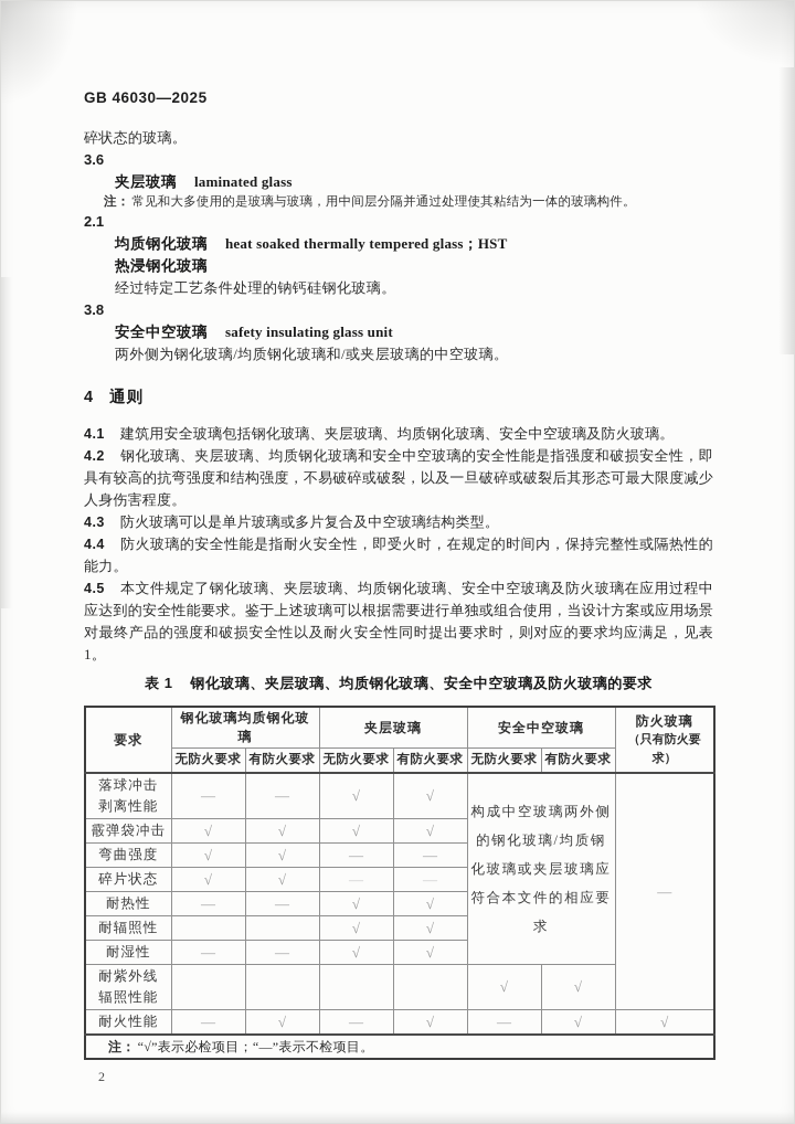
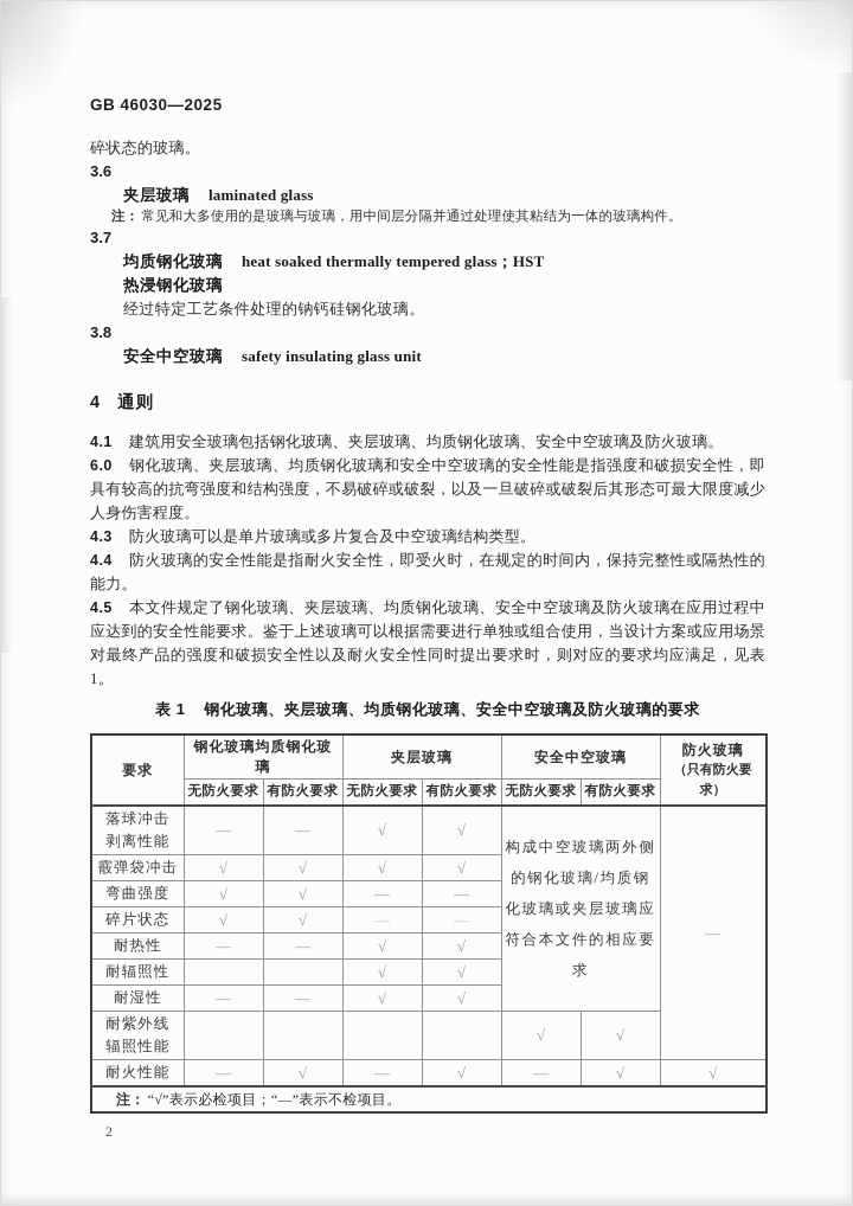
  GB 46030—2025
  碎状态的玻璃。
  3.6
  夹层玻璃 laminated glass
  注： 常见和大多使用的是玻璃与玻璃，用中间层分隔并通过处理使其粘结为一体的玻璃构件。
- 2.1
+ 3.7
  均质钢化玻璃 heat soaked thermally tempered glass；HST
  热浸钢化玻璃
  经过特定工艺条件处理的钠钙硅钢化玻璃。
  3.8
  安全中空玻璃 safety insulating glass unit
- 两外侧为钢化玻璃/均质钢化玻璃和/或夹层玻璃的中空玻璃。
  4 通则
  4.1 建筑用安全玻璃包括钢化玻璃、夹层玻璃、均质钢化玻璃、安全中空玻璃及防火玻璃。
- 4.2 钢化玻璃、夹层玻璃、均质钢化玻璃和安全中空玻璃的安全性能是指强度和破损安全性，即具有较高的抗弯强度和结构强度，不易破碎或破裂，以及一旦破碎或破裂后其形态可最大限度减少人身伤害程度。
+ 6.0 钢化玻璃、夹层玻璃、均质钢化玻璃和安全中空玻璃的安全性能是指强度和破损安全性，即具有较高的抗弯强度和结构强度，不易破碎或破裂，以及一旦破碎或破裂后其形态可最大限度减少人身伤害程度。
  4.3 防火玻璃可以是单片玻璃或多片复合及中空玻璃结构类型。
  4.4 防火玻璃的安全性能是指耐火安全性，即受火时，在规定的时间内，保持完整性或隔热性的能力。
  4.5 本文件规定了钢化玻璃、夹层玻璃、均质钢化玻璃、安全中空玻璃及防火玻璃在应用过程中应达到的安全性能要求。鉴于上述玻璃可以根据需要进行单独或组合使用，当设计方案或应用场景对最终产品的强度和破损安全性以及耐火安全性同时提出要求时，则对应的要求均应满足，见表 1。
  表 1 钢化玻璃、夹层玻璃、均质钢化玻璃、安全中空玻璃及防火玻璃的要求
  要求	钢化玻璃均质钢化玻璃	夹层玻璃	安全中空玻璃	防火玻璃（只有防火要求）
  无防火要求	有防火要求	无防火要求	有防火要求	无防火要求	有防火要求
  落球冲击剥离性能	—	—	√	√	构成中空玻璃两外侧的钢化玻璃/均质钢化玻璃或夹层玻璃应符合本文件的相应要求	—
  霰弹袋冲击	√	√	√	√
  弯曲强度	√	√	—	—
  碎片状态	√	√	—	—
  耐热性	—	—	√	√
  耐辐照性			√	√
  耐湿性	—	—	√	√
  耐紫外线辐照性能					√	√
  耐火性能	—	√	—	√	—	√	√
  注： “√”表示必检项目；“—”表示不检项目。
  2
